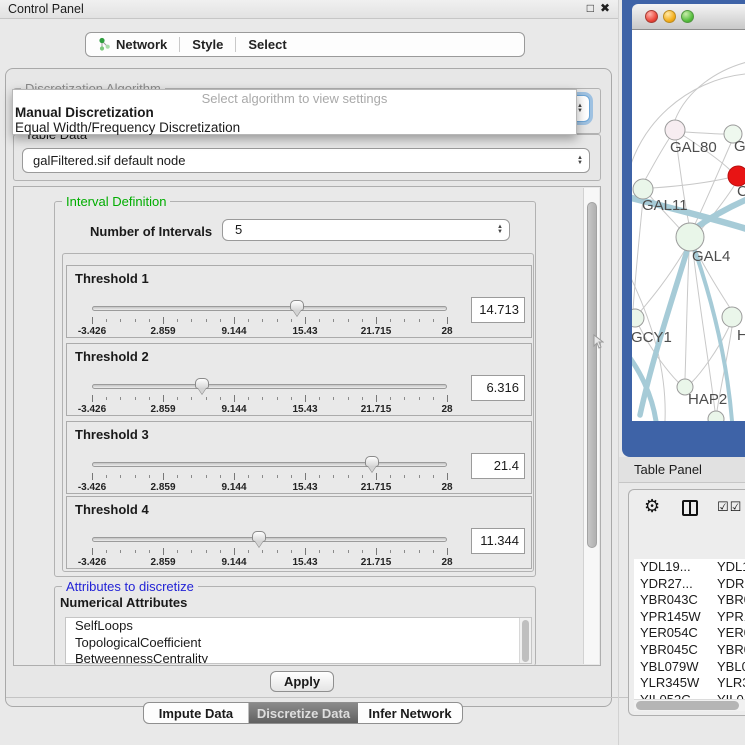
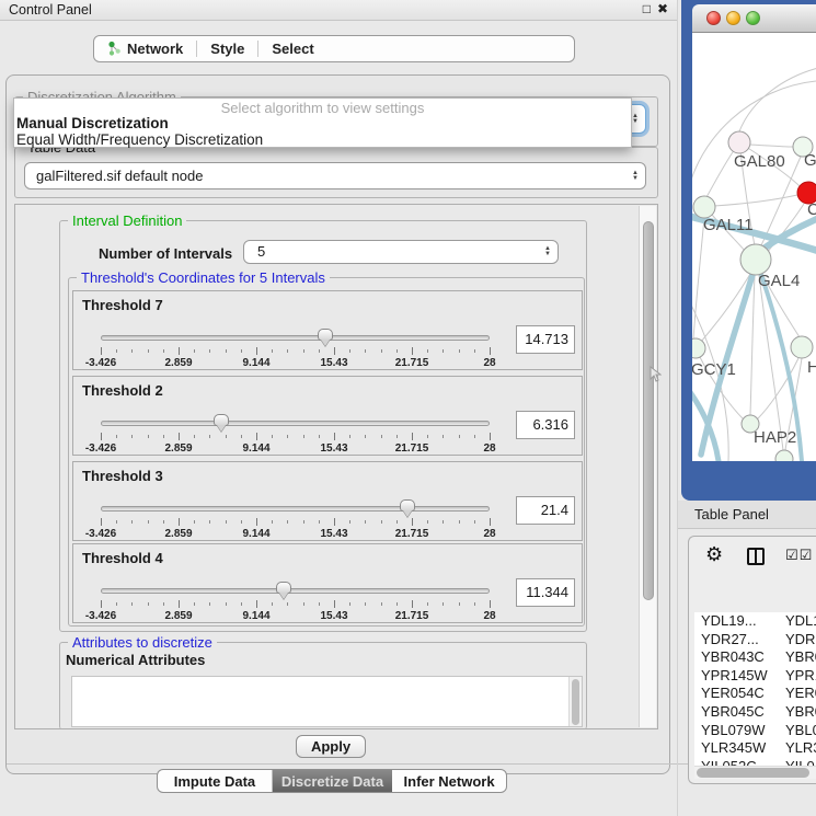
  Control Panel
  □
  ✖
  Network
  Style
  Select
  Select algorithm to view settings
  Manual Discretization
  Equal Width/Frequency Discretization
  galFiltered.sif default node
  Interval Definition
  Number of Intervals
  5
+ Threshold's Coordinates for 5 Intervals
- Threshold 1
+ Threshold 7
  -3.426
  2.859
  9.144
  15.43
  21.715
  28
  14.713
  Threshold 2
  -3.426
  2.859
  9.144
  15.43
  21.715
  28
  6.316
  Threshold 3
  -3.426
  2.859
  9.144
  15.43
  21.715
  28
  21.4
  Threshold 4
  -3.426
  2.859
  9.144
  15.43
  21.715
  28
  11.344
  Attributes to discretize
  Numerical Attributes
- SelfLoops
- TopologicalCoefficient
- BetweennessCentrality
  Apply
  Impute Data
  Discretize Data
  Infer Network
  GAL80
  G
  C
  GAL11
  GAL4
  GCY1
  H
  HAP2
  Table Panel
  ⚙
  ☑☑
  YDL19...
  YDL
  YDR27...
  YDR
  YBR043C
  YBR
  YPR145W
  YPR
  YER054C
  YER
  YBR045C
  YBR
  YBL079W
  YBL
  YLR345W
  YLR
